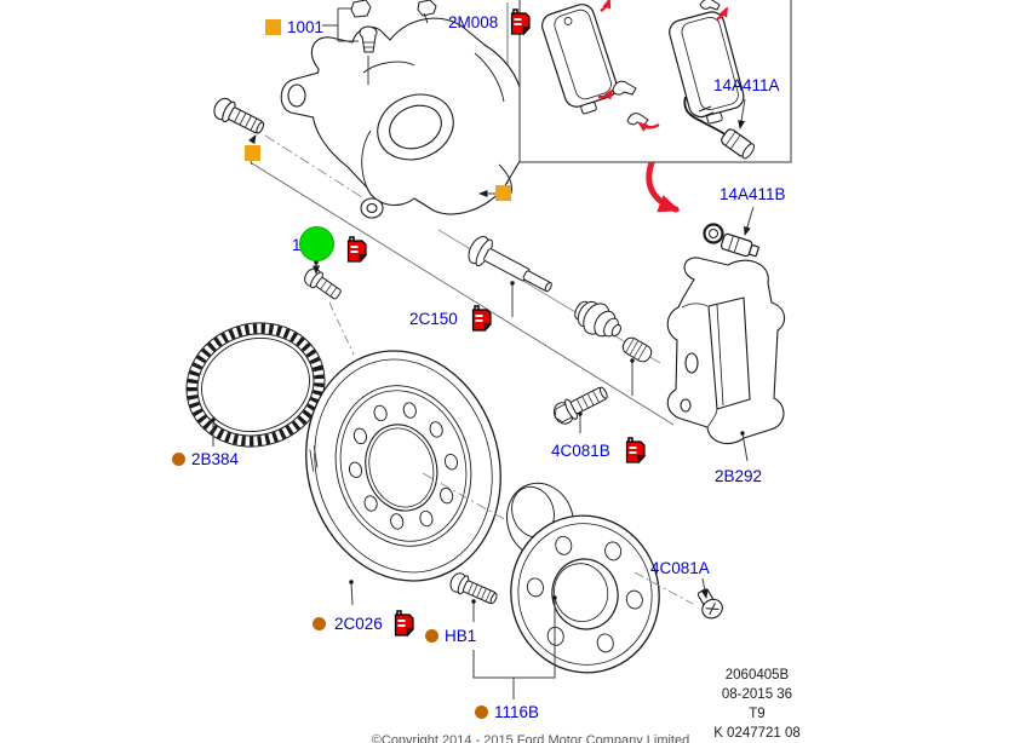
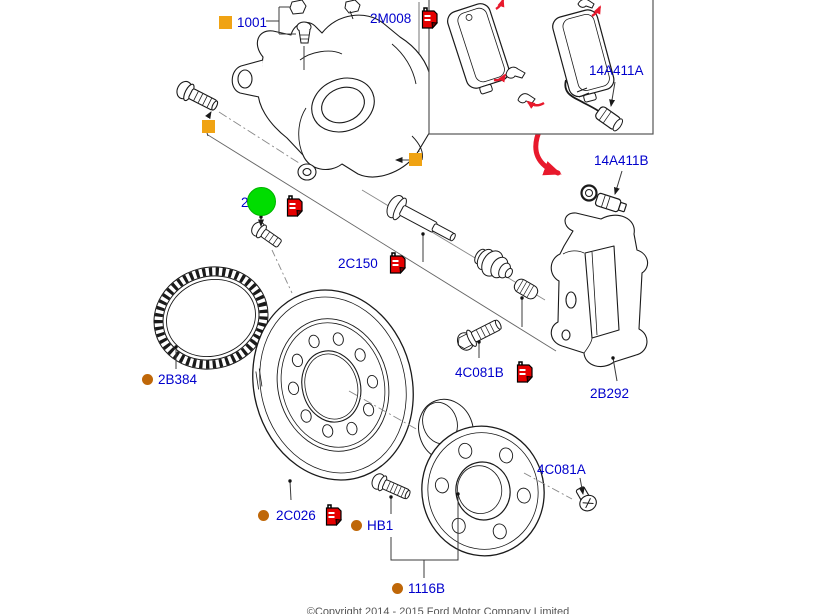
- 1
+ 2
  1001
  2M008
  14A411A
  14A411B
  2C150
  2B384
  4C081B
  2B292
  2C026
  HB1
  4C081A
  1116B
- 2060405B
- 08-2015 36
- T9
- K 0247721 08
  ©Copyright 2014 - 2015 Ford Motor Company Limited
